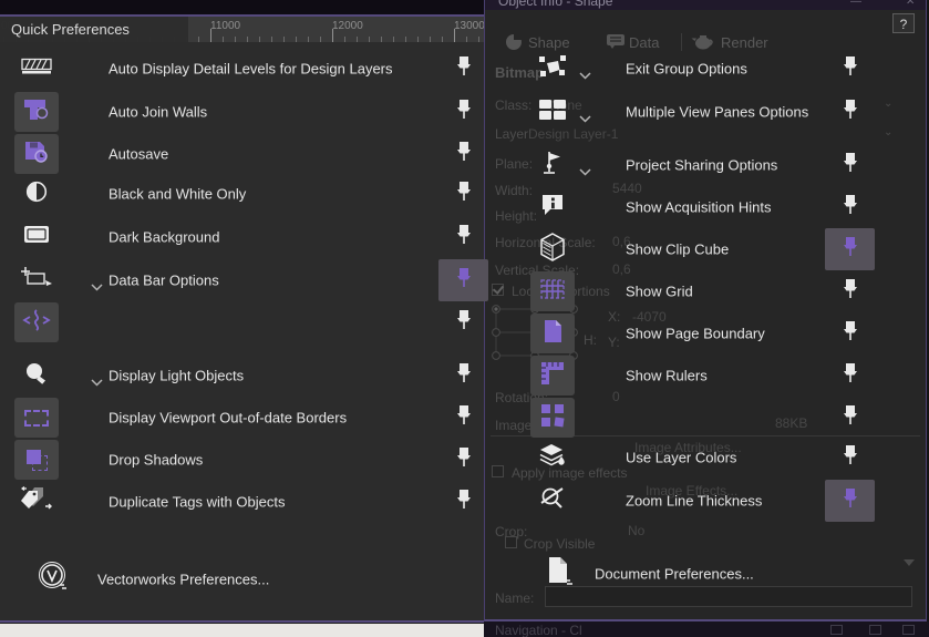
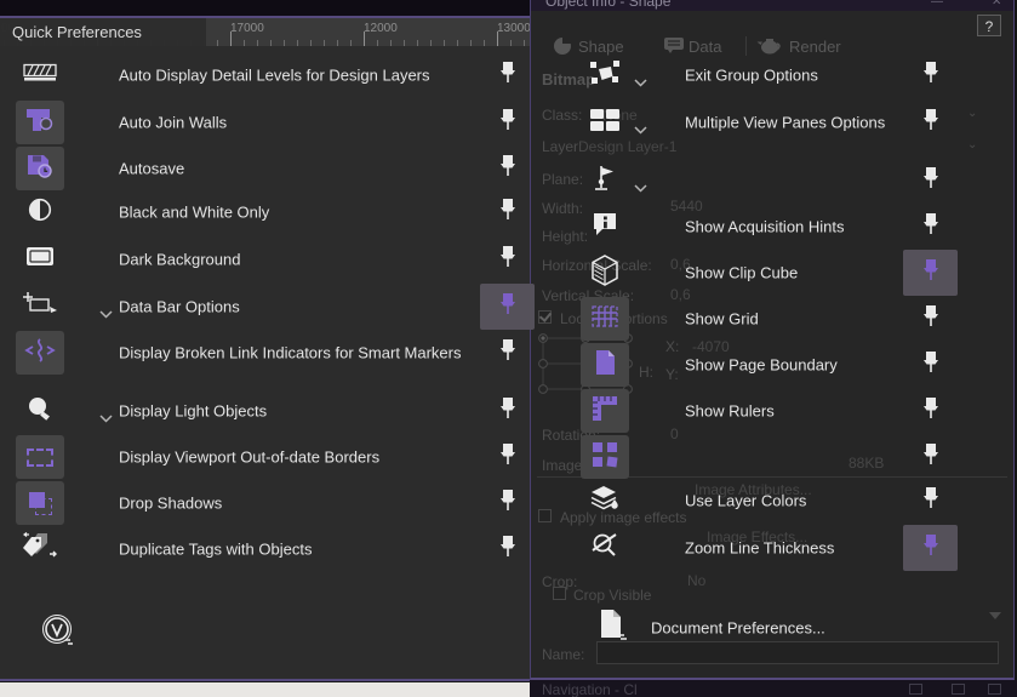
- 11000
+ 17000
  12000
  13000
  Quick Preferences
  Object Info - Shape
  —
  ✕
  ?
  Shape
  Data
  Render
  Bitmap
  Class:
  ⌄
  Layer:
  Design Layer-1
  ⌄
  Plane:
  Width:
  5440
  Height:
  Horizontlcale:
  0,6
  Vertical Scale:
  0,6
  X:
  -4070
  H:
  Y:
  0
  Image
  88KB
  Image Attributes...
  Apply image effects
  Image Effects...
  Crop:
  No
  Crop Visible
  Name:
  Auto Display Detail Levels for Design Layers
  Auto Join Walls
  Autosave
  Black and White Only
  Dark Background
  Data Bar Options
+ Display Broken Link Indicators for Smart Markers
  Display Light Objects
  Display Viewport Out-of-date Borders
  Drop Shadows
  Duplicate Tags with Objects
- Vectorworks Preferences...
  Exit Group Options
  Multiple View Panes Options
- Project Sharing Options
  Show Acquisition Hints
  Show Clip Cube
  Show Grid
  Show Page Boundary
  Show Rulers
  Use Layer Colors
  Zoom Line Thickness
  Document Preferences...
  Navigation - Cl
